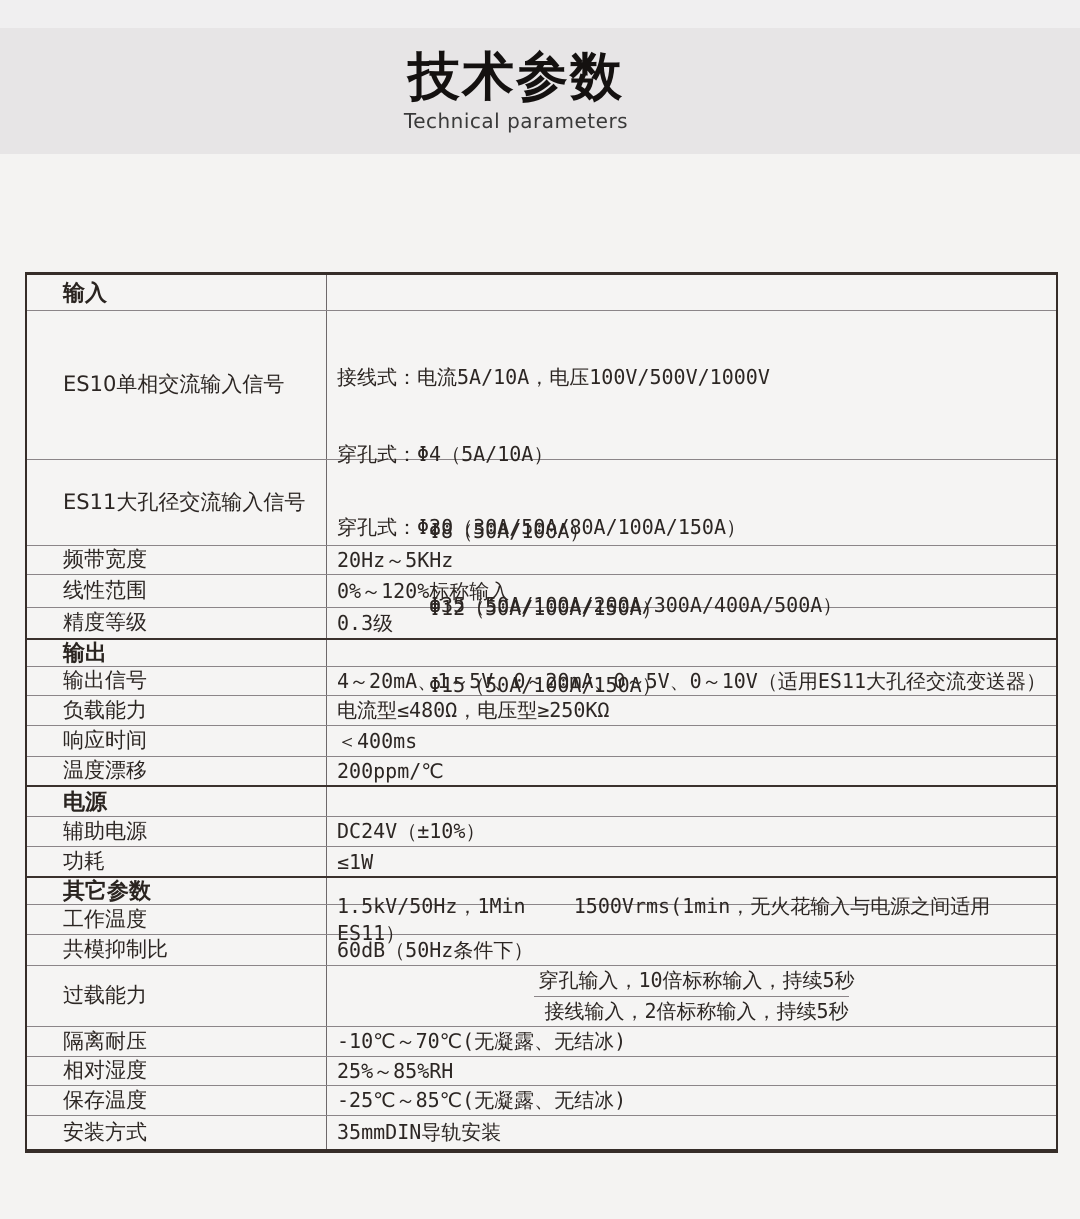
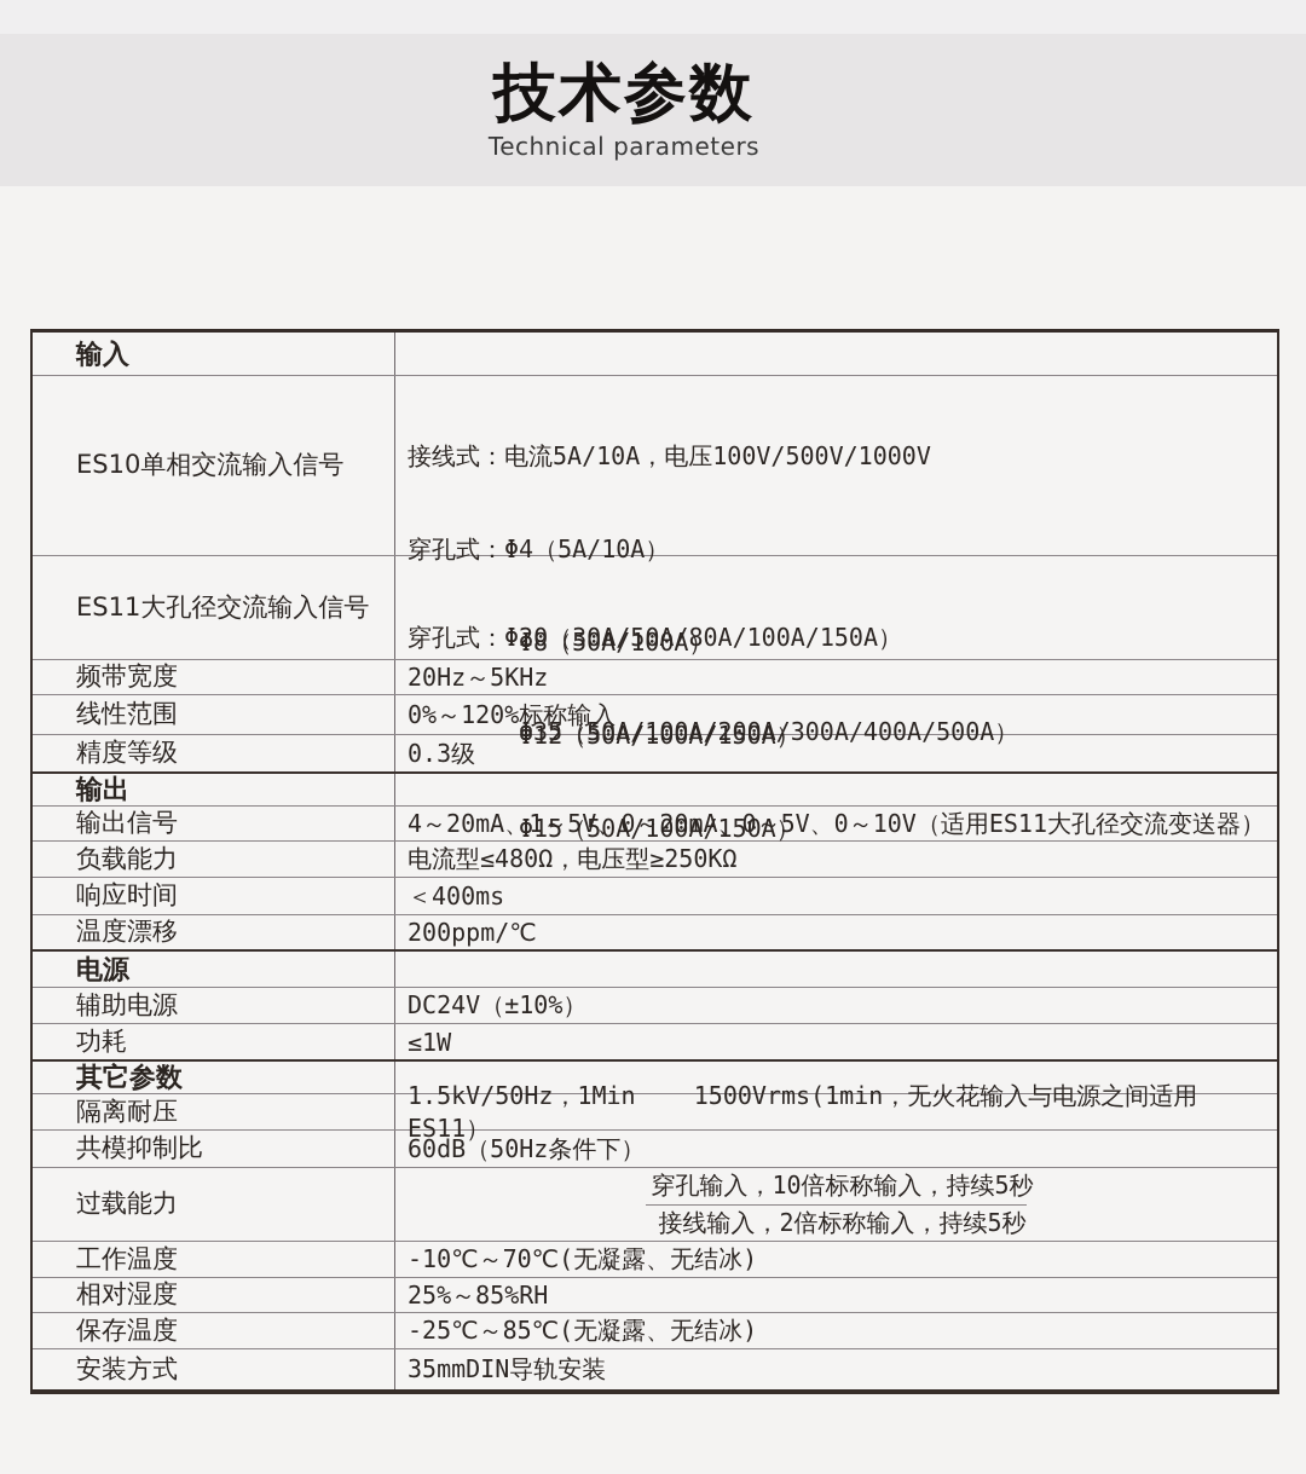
  技术参数
  Technical parameters
  输入
  ES10单相交流输入信号
  接线式：电流5A/10A，电压100V/500V/1000V
  穿孔式：Φ4（5A/10A）
  Φ8（50A/100A）
  Φ12（50A/100A/150A）
  Φ15（50A/100A/150A）
  ES11大孔径交流输入信号
  穿孔式：Φ20（30A/50A/80A/100A/150A）
  Φ35（50A/100A/200A/300A/400A/500A）
  频带宽度
  20Hz～5KHz
  线性范围
  0%～120%标称输入
  精度等级
  0.3级
  输出
  输出信号
  4～20mA、1～5V、0～20mA、0～5V、0～10V（适用ES11大孔径交流变送器）
  负载能力
  电流型≤480Ω，电压型≥250KΩ
  响应时间
  ＜400ms
  温度漂移
  200ppm/℃
  电源
  辅助电源
  DC24V（±10%）
  功耗
  ≤1W
  其它参数
- 工作温度
+ 隔离耐压
  1.5kV/50Hz，1Min 1500Vrms(1min，无火花输入与电源之间适用ES11）
  共模抑制比
  60dB（50Hz条件下）
  过载能力
  穿孔输入，10倍标称输入，持续5秒
  接线输入，2倍标称输入，持续5秒
- 隔离耐压
+ 工作温度
  -10℃～70℃(无凝露、无结冰)
  相对湿度
  25%～85%RH
  保存温度
  -25℃～85℃(无凝露、无结冰)
  安装方式
  35mmDIN导轨安装
